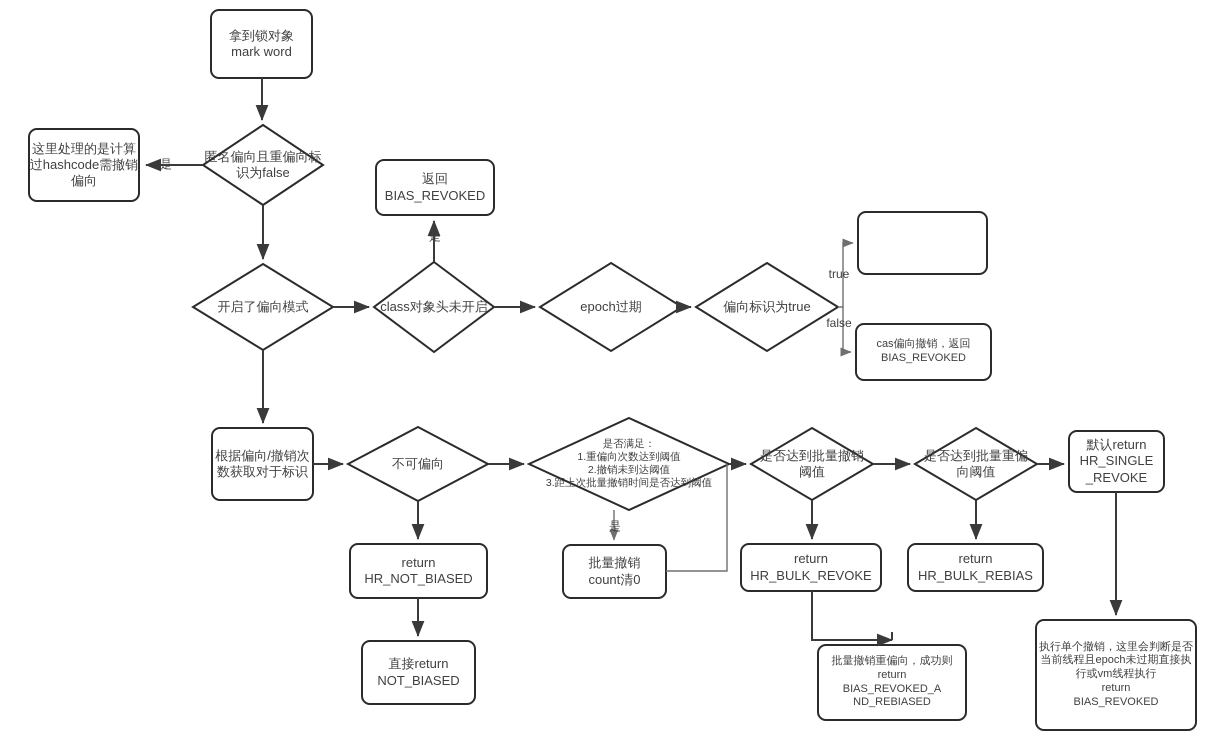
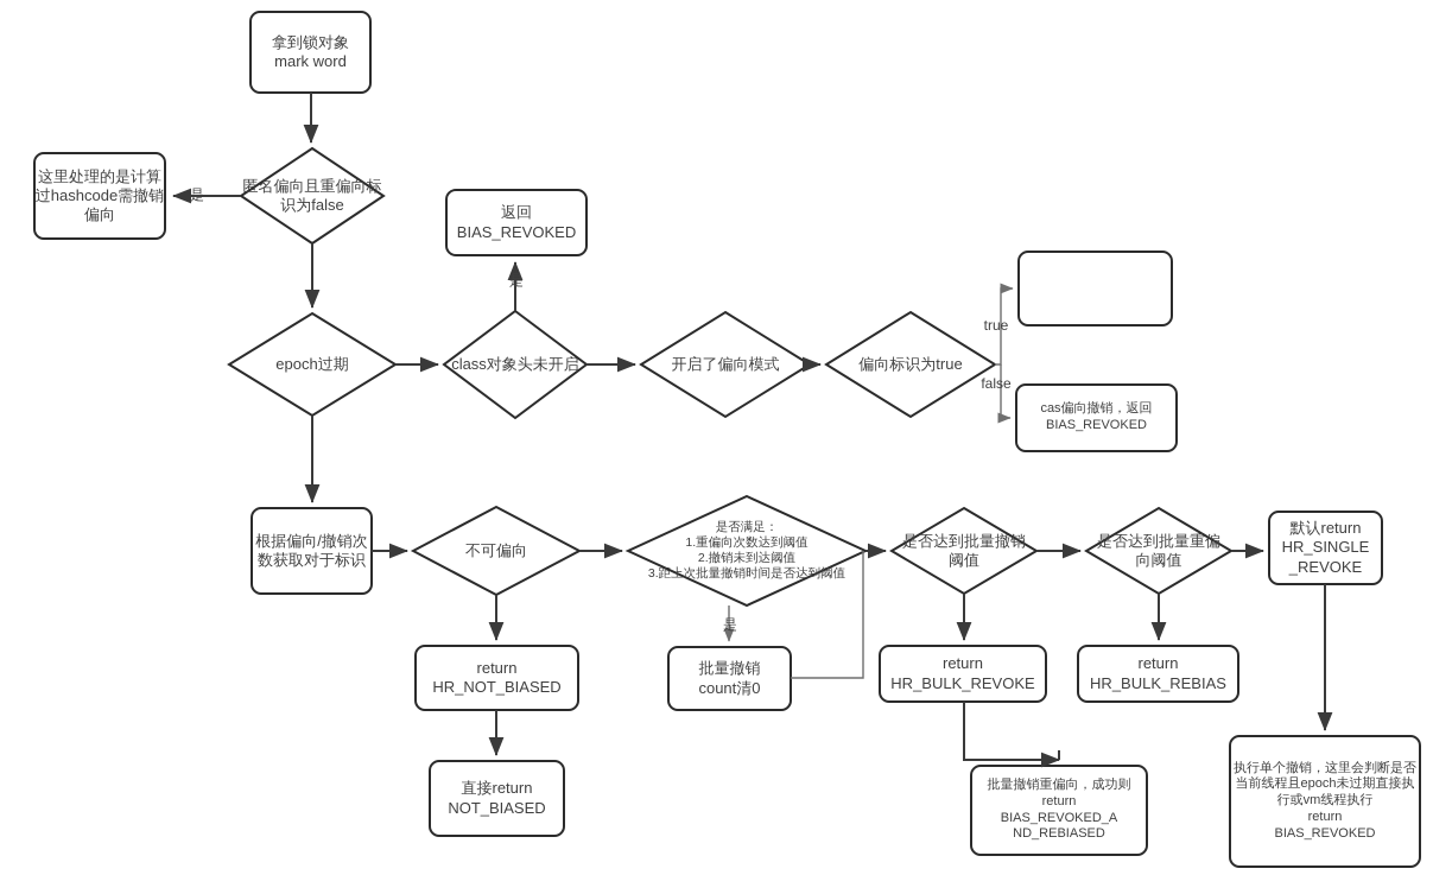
  拿到锁对象
  mark word
  匿名偏向且重偏向标识为false
  这里处理的是计算过hashcode需撤销偏向
- 开启了偏向模式
+ epoch过期
  class对象头未开启
  返回
  BIAS_REVOKED
- epoch过期
+ 开启了偏向模式
  偏向标识为true
  cas偏向撤销，返回
  BIAS_REVOKED
  根据偏向/撤销次数获取对于标识
  不可偏向
  return
  HR_NOT_BIASED
  直接return
  NOT_BIASED
  是否满足：
  1.重偏向次数达到阈值
  2.撤销未到达阈值
  3.距上次批量撤销时间是否达到阈值
  批量撤销
  count清0
  是否达到批量撤销阈值
  return
  HR_BULK_REVOKE
  批量撤销重偏向，成功则return
  BIAS_REVOKED_A
  ND_REBIASED
  是否达到批量重偏向阈值
  return
  HR_BULK_REBIAS
  默认return
  HR_SINGLE
  _REVOKE
  执行单个撤销，这里会判断是否当前线程且epoch未过期直接执行或vm线程执行
  return
  BIAS_REVOKED
  是
  是
  true
  false
  是
